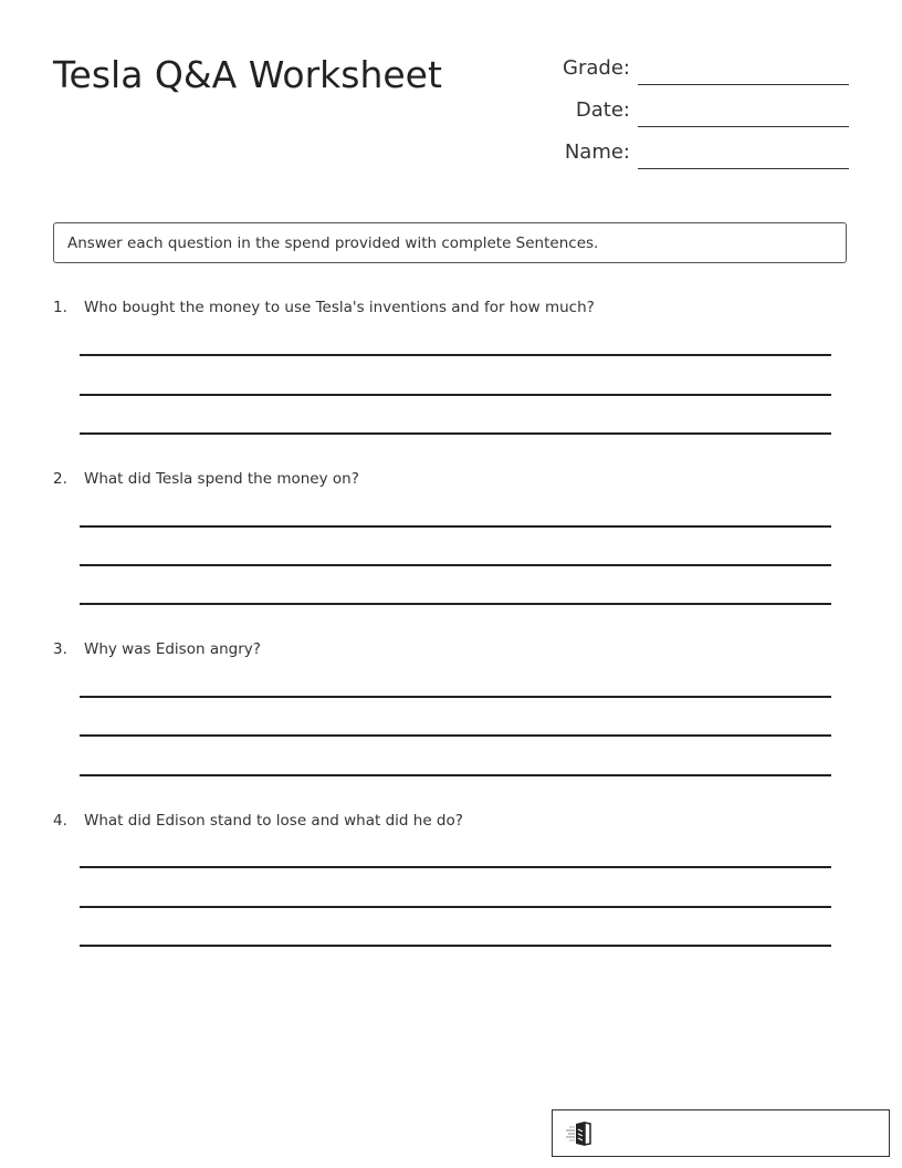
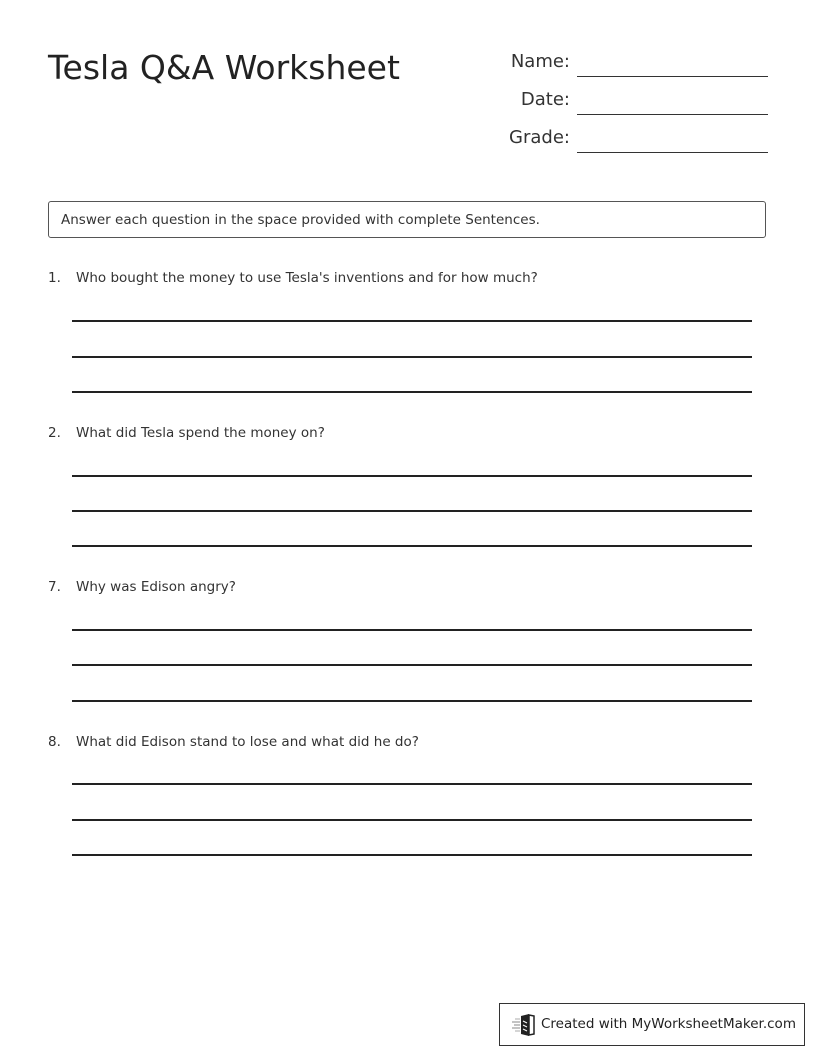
  Tesla Q&A Worksheet
- Grade:
+ Name:
  Date:
- Name:
+ Grade:
- Answer each question in the spend provided with complete Sentences.
+ Answer each question in the space provided with complete Sentences.
  1.
  Who bought the money to use Tesla's inventions and for how much?
  2.
  What did Tesla spend the money on?
- 3.
+ 7.
  Why was Edison angry?
- 4.
+ 8.
  What did Edison stand to lose and what did he do?
+ Created with MyWorksheetMaker.com
